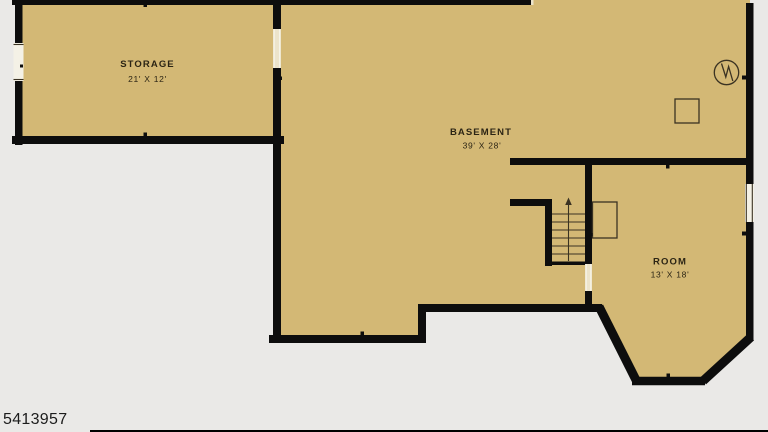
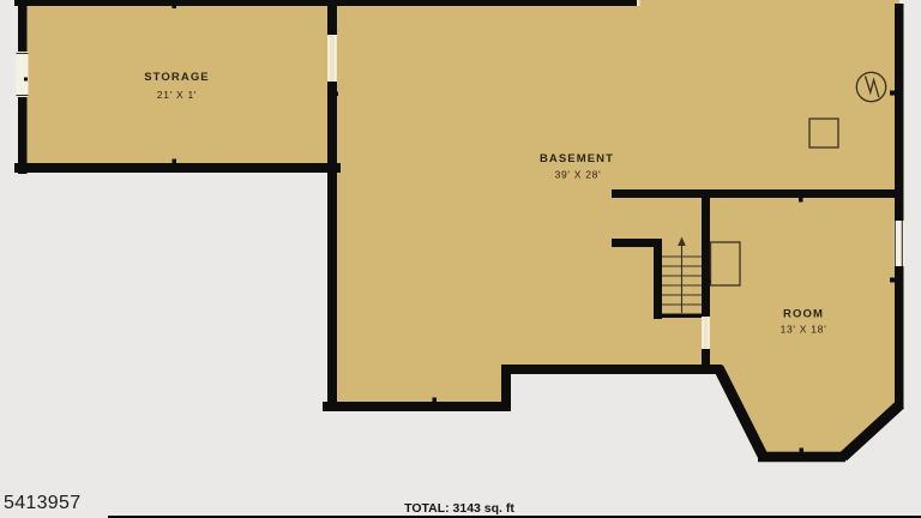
  STORAGE
- 21' X 12'
+ 21' X 1'
  BASEMENT
  39' X 28'
  ROOM
  13' X 18'
  5413957
+ TOTAL: 3143 sq. ft
